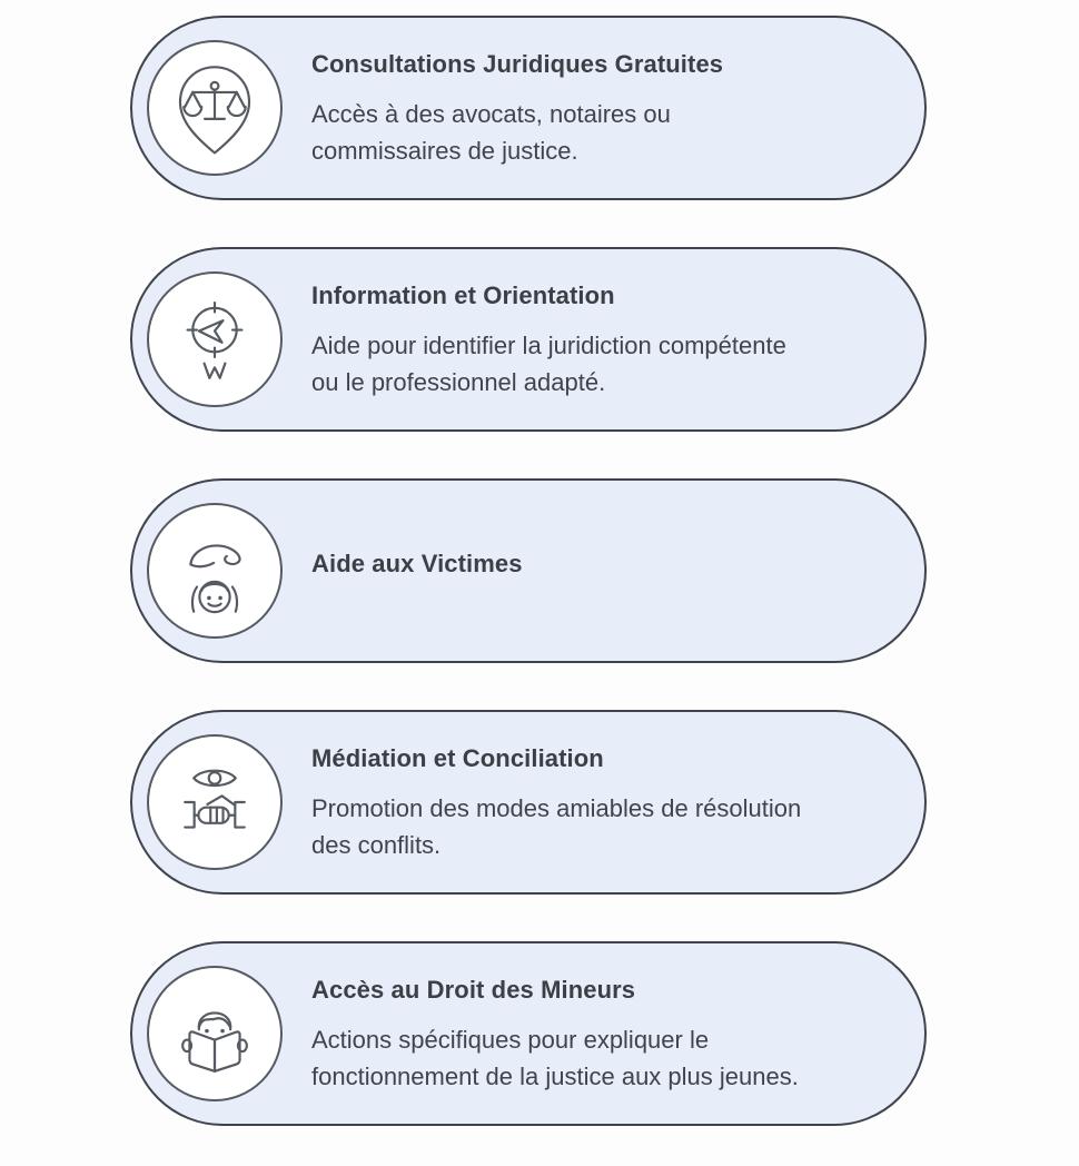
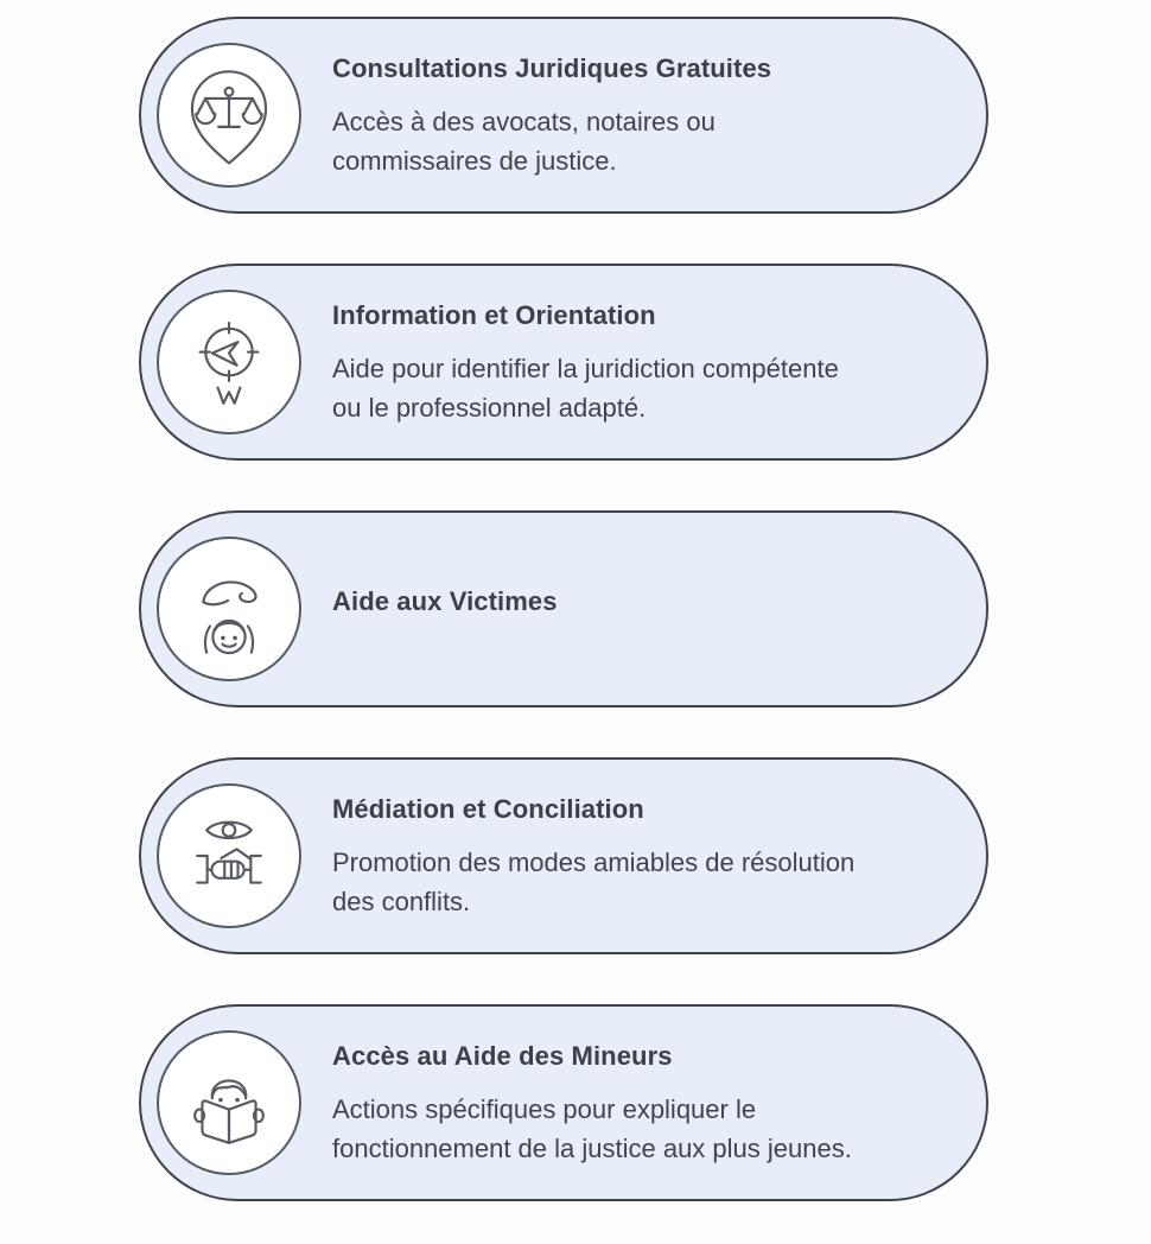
  Consultations Juridiques Gratuites
  Accès à des avocats, notaires ou
  commissaires de justice.
  Information et Orientation
  Aide pour identifier la juridiction compétente
  ou le professionnel adapté.
  Aide aux Victimes
  Médiation et Conciliation
  Promotion des modes amiables de résolution
  des conflits.
- Accès au Droit des Mineurs
+ Accès au Aide des Mineurs
  Actions spécifiques pour expliquer le
  fonctionnement de la justice aux plus jeunes.
